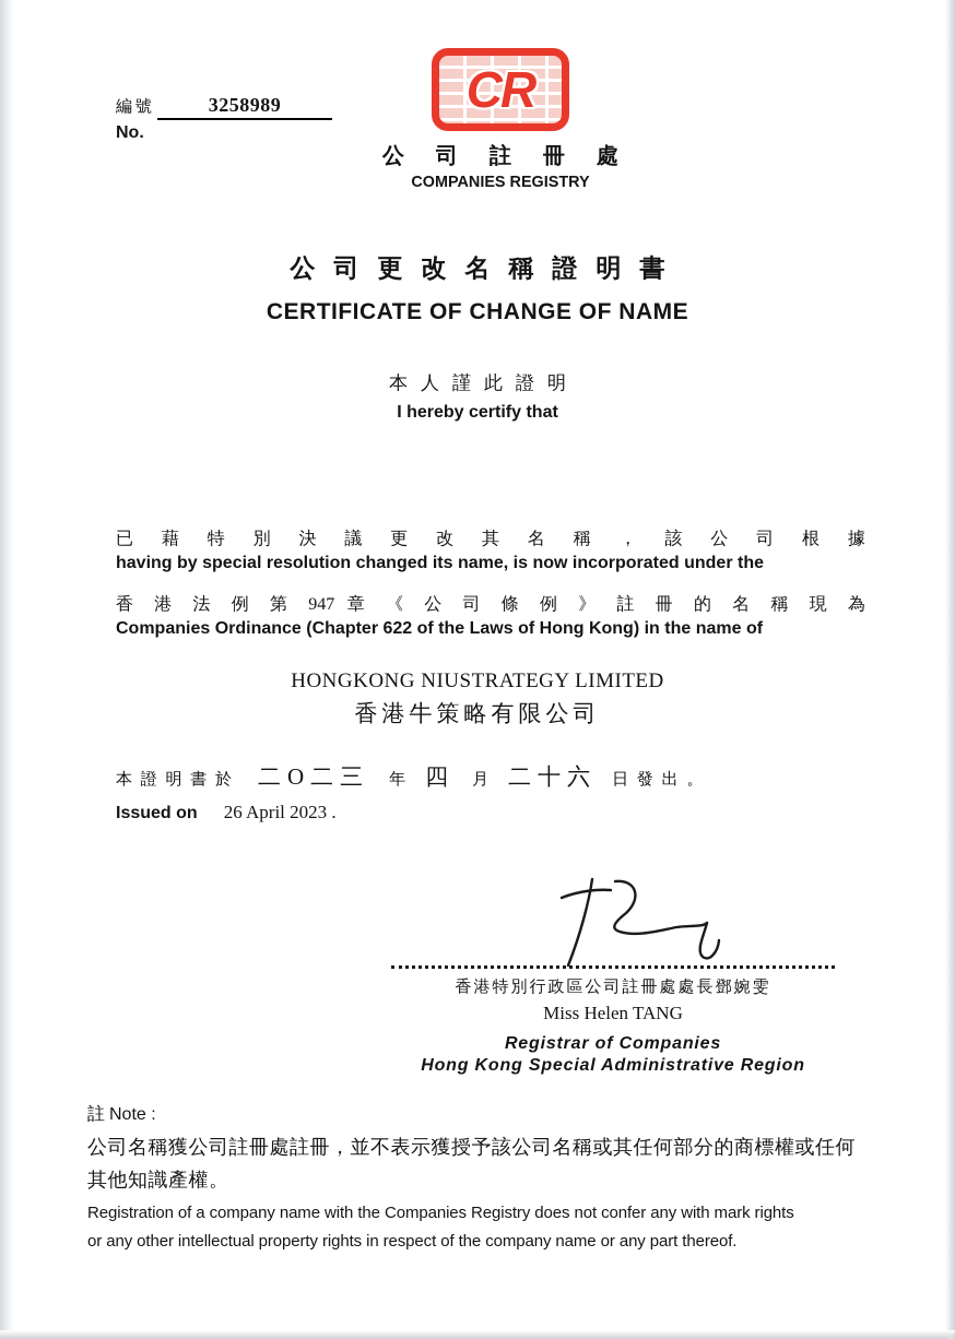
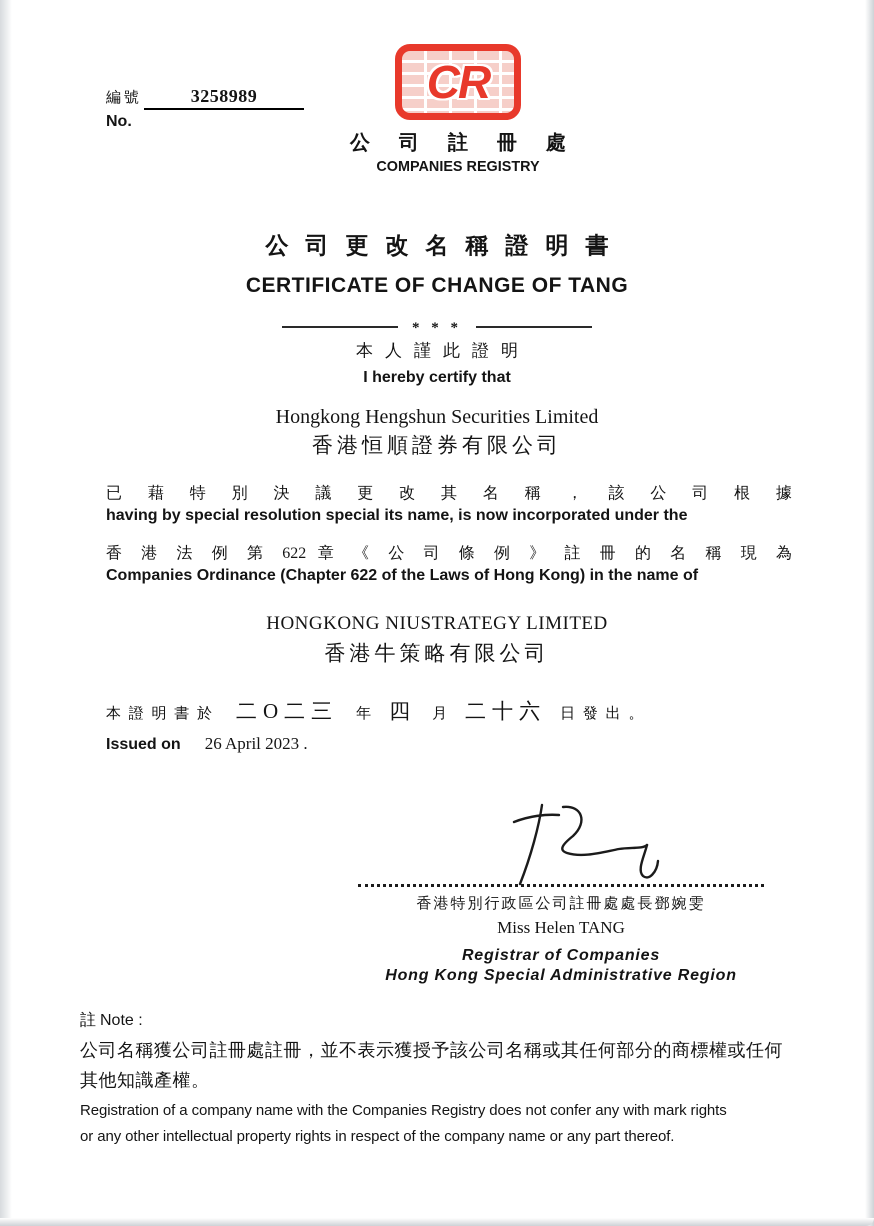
  編號
  3258989
  No.
  CR
  公 司 註 冊 處
  COMPANIES REGISTRY
  公司更改名稱證明書
- CERTIFICATE OF CHANGE OF NAME
+ CERTIFICATE OF CHANGE OF TANG
+ * * *
  本人謹此證明
  I hereby certify that
+ Hongkong Hengshun Securities Limited
+ 香港恒順證券有限公司
  已 藉 特 別 決 議 更 改 其 名 稱 ， 該 公 司 根 據
- having by special resolution changed its name, is now incorporated under the
+ having by special resolution special its name, is now incorporated under the
- 香 港 法 例 第 947 章 《 公 司 條 例 》 註 冊 的 名 稱 現 為
+ 香 港 法 例 第 622 章 《 公 司 條 例 》 註 冊 的 名 稱 現 為
  Companies Ordinance (Chapter 622 of the Laws of Hong Kong) in the name of
  HONGKONG NIUSTRATEGY LIMITED
  香港牛策略有限公司
  本 證 明 書 於
  二O二三
  年
  四
  月
  二十六
  日 發 出 。
  Issued on
  26 April 2023 .
  香港特別行政區公司註冊處處長鄧婉雯
  Miss Helen TANG
  Registrar of Companies
  Hong Kong Special Administrative Region
  註 Note :
  公司名稱獲公司註冊處註冊，並不表示獲授予該公司名稱或其任何部分的商標權或任何
  其他知識產權。
  Registration of a company name with the Companies Registry does not confer any with mark rights
  or any other intellectual property rights in respect of the company name or any part thereof.
